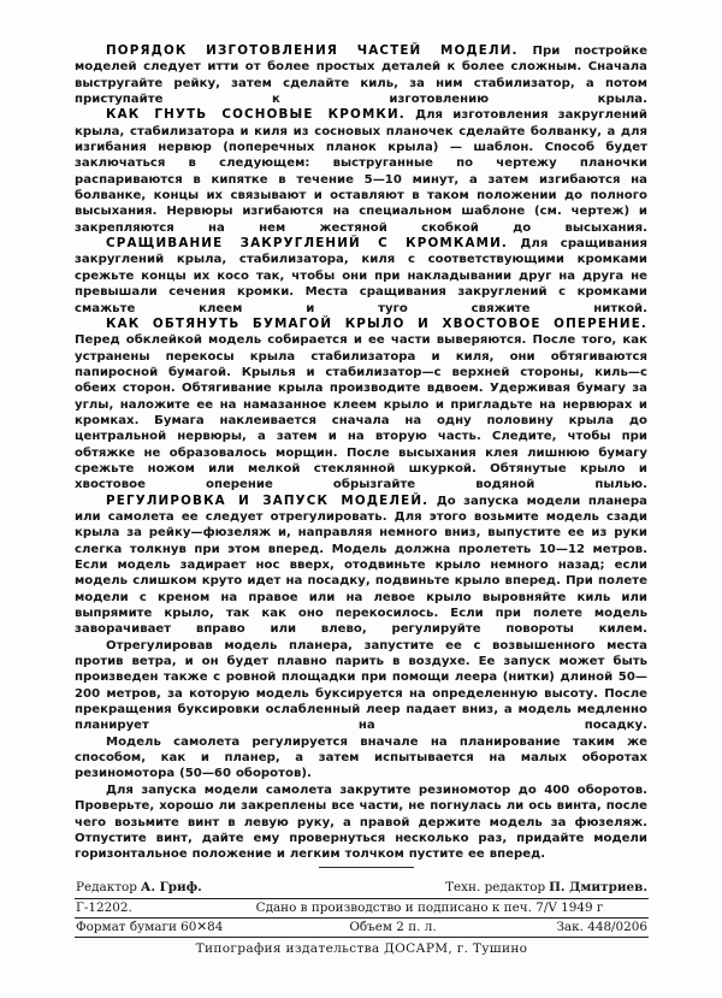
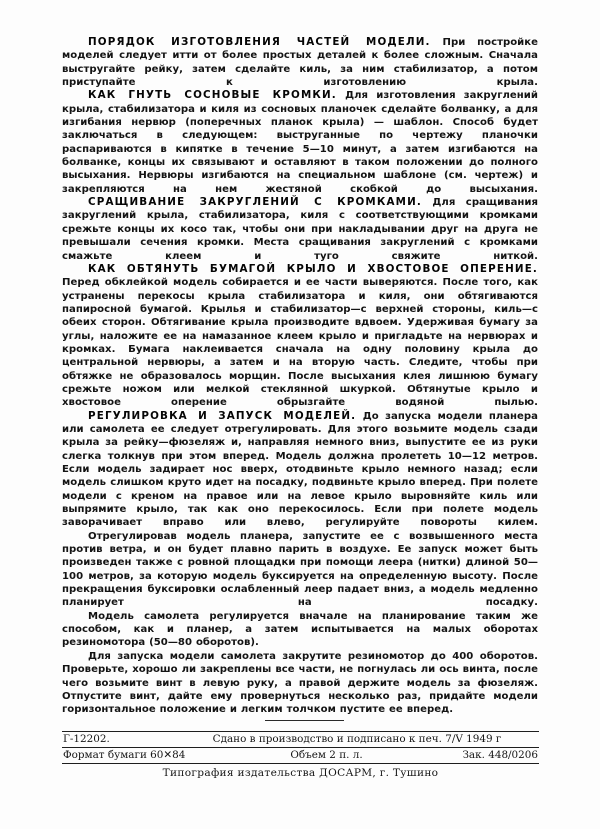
  ПОРЯДОК ИЗГОТОВЛЕНИЯ ЧАСТЕЙ МОДЕЛИ. При постройке моделей следует итти от более простых деталей к более сложным. Сначала выстругайте рейку, затем сделайте киль, за ним стабилизатор, а потом приступайте к изготовлению крыла.
  КАК ГНУТЬ СОСНОВЫЕ КРОМКИ. Для изготовления закруглений крыла, стабилизатора и киля из сосновых планочек сделайте болванку, а для изгибания нервюр (поперечных планок крыла) — шаблон. Способ будет заключаться в следующем: выструганные по чертежу планочки распариваются в кипятке в течение 5—10 минут, а затем изгибаются на болванке, концы их связывают и оставляют в таком положении до полного высыхания. Нервюры изгибаются на специальном шаблоне (см. чертеж) и закрепляются на нем жестяной скобкой до высыхания.
  СРАЩИВАНИЕ ЗАКРУГЛЕНИЙ С КРОМКАМИ. Для сращивания закруглений крыла, стабилизатора, киля с соответствующими кромками срежьте концы их косо так, чтобы они при накладывании друг на друга не превышали сечения кромки. Места сращивания закруглений с кромками смажьте клеем и туго свяжите ниткой.
  КАК ОБТЯНУТЬ БУМАГОЙ КРЫЛО И ХВОСТОВОЕ ОПЕРЕНИЕ. Перед обклейкой модель собирается и ее части выверяются. После того, как устранены перекосы крыла стабилизатора и киля, они обтягиваются папиросной бумагой. Крылья и стабилизатор—с верхней стороны, киль—с обеих сторон. Обтягивание крыла производите вдвоем. Удерживая бумагу за углы, наложите ее на намазанное клеем крыло и пригладьте на нервюрах и кромках. Бумага наклеивается сначала на одну половину крыла до центральной нервюры, а затем и на вторую часть. Следите, чтобы при обтяжке не образовалось морщин. После высыхания клея лишнюю бумагу срежьте ножом или мелкой стеклянной шкуркой. Обтянутые крыло и хвостовое оперение обрызгайте водяной пылью.
  РЕГУЛИРОВКА И ЗАПУСК МОДЕЛЕЙ. До запуска модели планера или самолета ее следует отрегулировать. Для этого возьмите модель сзади крыла за рейку—фюзеляж и, направляя немного вниз, выпустите ее из руки слегка толкнув при этом вперед. Модель должна пролететь 10—12 метров. Если модель задирает нос вверх, отодвиньте крыло немного назад; если модель слишком круто идет на посадку, подвиньте крыло вперед. При полете модели с креном на правое или на левое крыло выровняйте киль или выпрямите крыло, так как оно перекосилось. Если при полете модель заворачивает вправо или влево, регулируйте повороты килем.
- Отрегулировав модель планера, запустите ее с возвышенного места против ветра, и он будет плавно парить в воздухе. Ее запуск может быть произведен также с ровной площадки при помощи леера (нитки) длиной 50—200 метров, за которую модель буксируется на определенную высоту. После прекращения буксировки ослабленный леер падает вниз, а модель медленно планирует на посадку.
+ Отрегулировав модель планера, запустите ее с возвышенного места против ветра, и он будет плавно парить в воздухе. Ее запуск может быть произведен также с ровной площадки при помощи леера (нитки) длиной 50—100 метров, за которую модель буксируется на определенную высоту. После прекращения буксировки ослабленный леер падает вниз, а модель медленно планирует на посадку.
- Модель самолета регулируется вначале на планирование таким же способом, как и планер, а затем испытывается на малых оборотах резиномотора (50—60 оборотов).
+ Модель самолета регулируется вначале на планирование таким же способом, как и планер, а затем испытывается на малых оборотах резиномотора (50—80 оборотов).
  Для запуска модели самолета закрутите резиномотор до 400 оборотов. Проверьте, хорошо ли закреплены все части, не погнулась ли ось винта, после чего возьмите винт в левую руку, а правой держите модель за фюзеляж. Отпустите винт, дайте ему провернуться несколько раз, придайте модели горизонтальное положение и легким толчком пустите ее вперед.
- Редактор А. Гриф.
- Техн. редактор П. Дмитриев.
  Г-12202.
  Сдано в производство и подписано к печ. 7/V 1949 г
  Формат бумаги 60✕84
  Объем 2 п. л.
  Зак. 448/0206
  Типография издательства ДОСАРМ, г. Тушино
